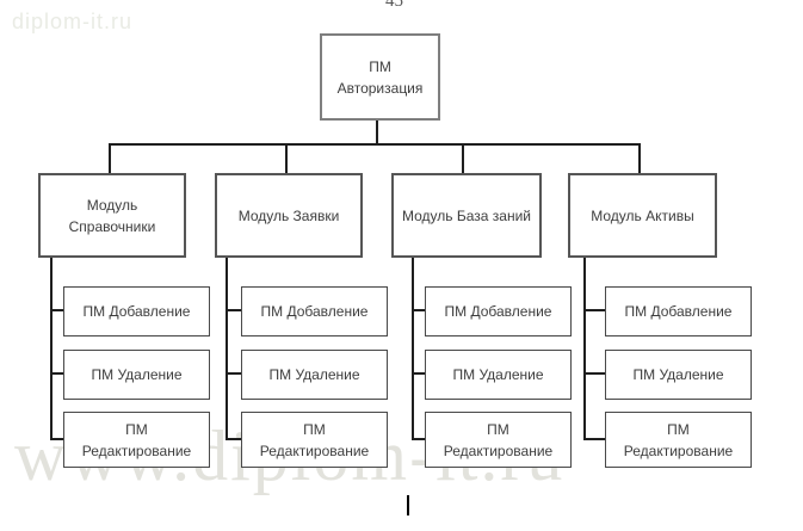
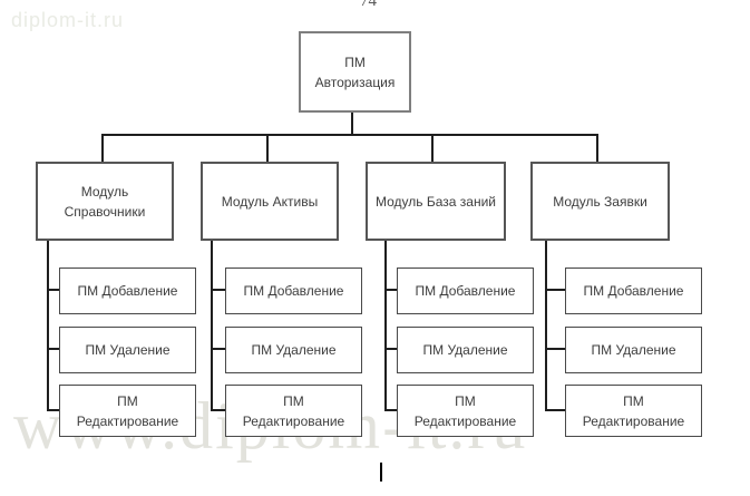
  diplom-it.ru
- 45
+ 74
  ПМ
  Авторизация
  Модуль
  Справочники
- Модуль Заявки
+ Модуль Активы
  Модуль База заний
- Модуль Активы
+ Модуль Заявки
  ПМ Добавление
  ПМ Удаление
  ПМ
  Редактирование
  ПМ Добавление
  ПМ Удаление
  ПМ
  Редактирование
  ПМ Добавление
  ПМ Удаление
  ПМ
  Редактирование
  ПМ Добавление
  ПМ Удаление
  ПМ
  Редактирование
